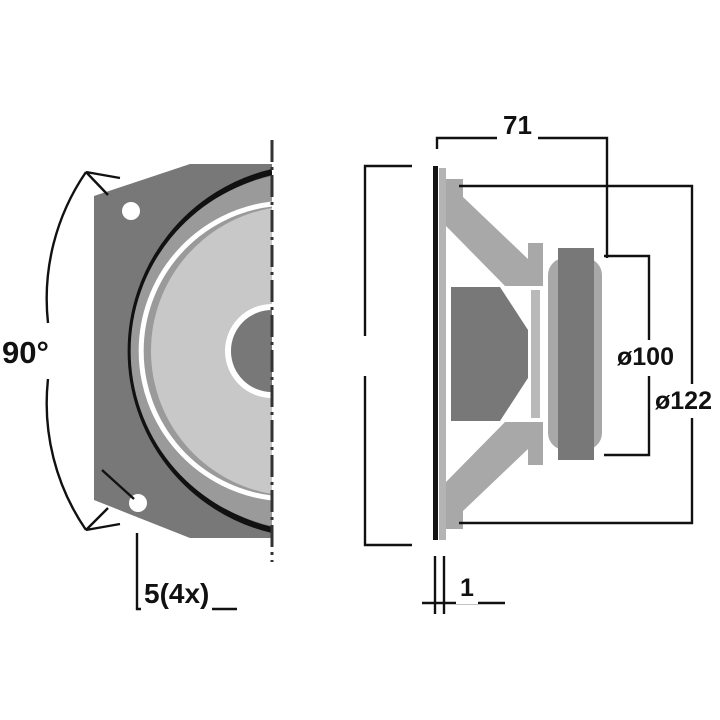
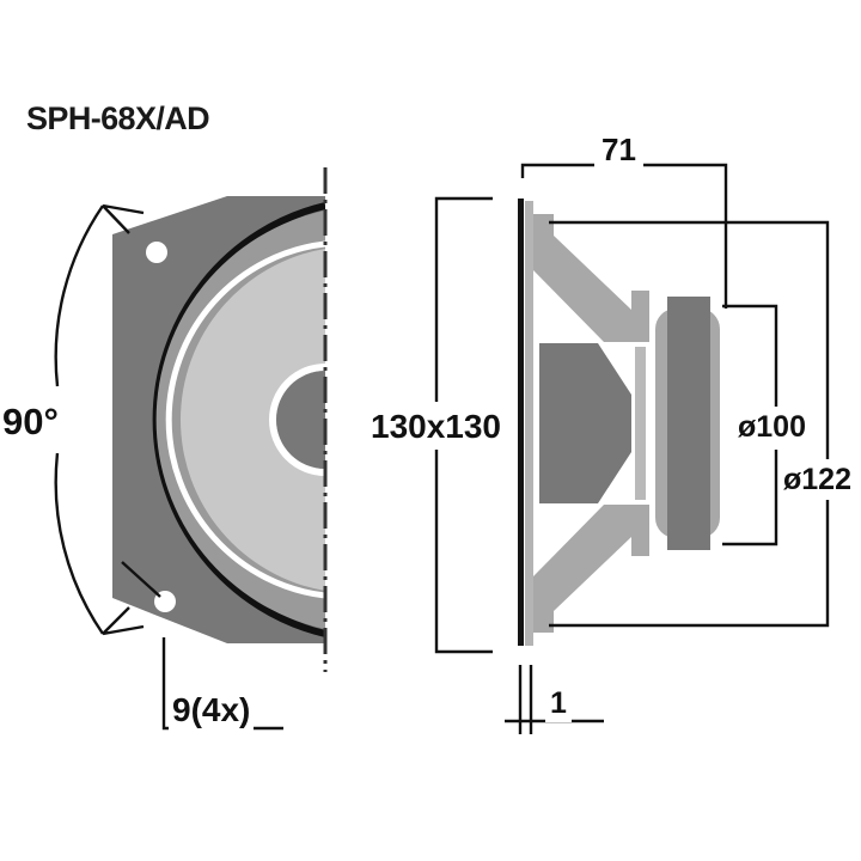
+ SPH-68X/AD
  90°
- 5(4x)
+ 9(4x)
  71
+ 130x130
  ø100
  ø122
  1
